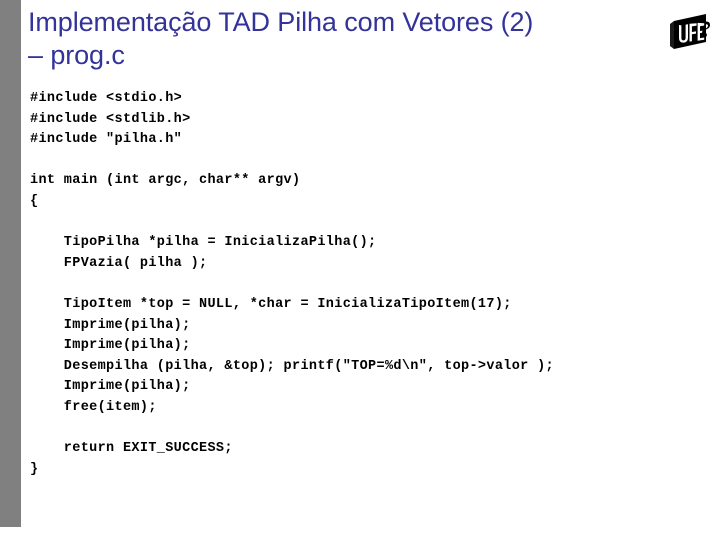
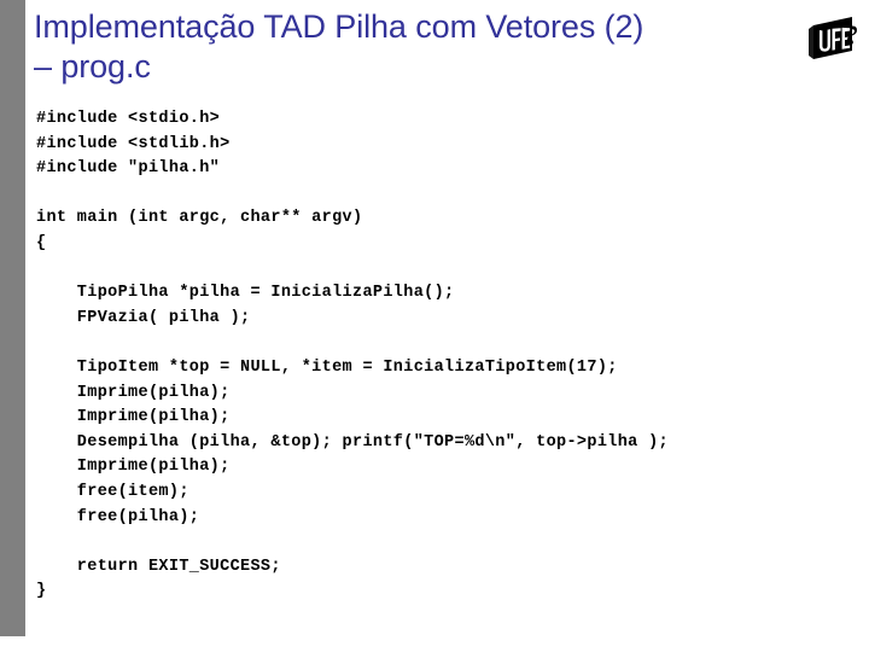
  Implementação TAD Pilha com Vetores (2)
  – prog.c
  #include <stdio.h>
  #include <stdlib.h>
  #include "pilha.h"
  int main (int argc, char** argv)
  {
  TipoPilha *pilha = InicializaPilha();
  FPVazia( pilha );
- TipoItem *top = NULL, *char = InicializaTipoItem(17);
+ TipoItem *top = NULL, *item = InicializaTipoItem(17);
  Imprime(pilha);
  Imprime(pilha);
- Desempilha (pilha, &top); printf("TOP=%d\n", top->valor );
+ Desempilha (pilha, &top); printf("TOP=%d\n", top->pilha );
  Imprime(pilha);
  free(item);
+ free(pilha);
  return EXIT_SUCCESS;
  }
